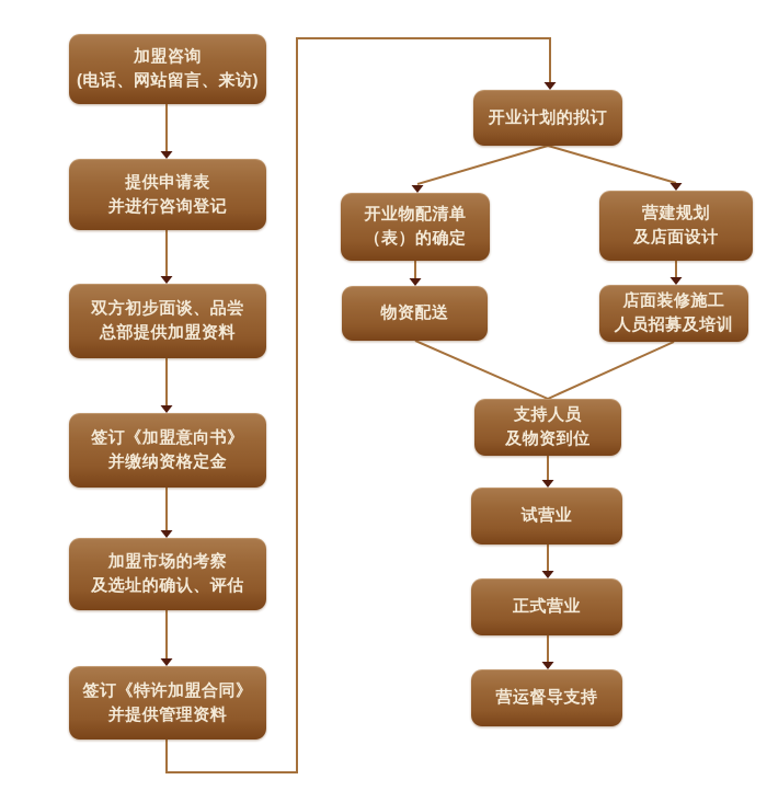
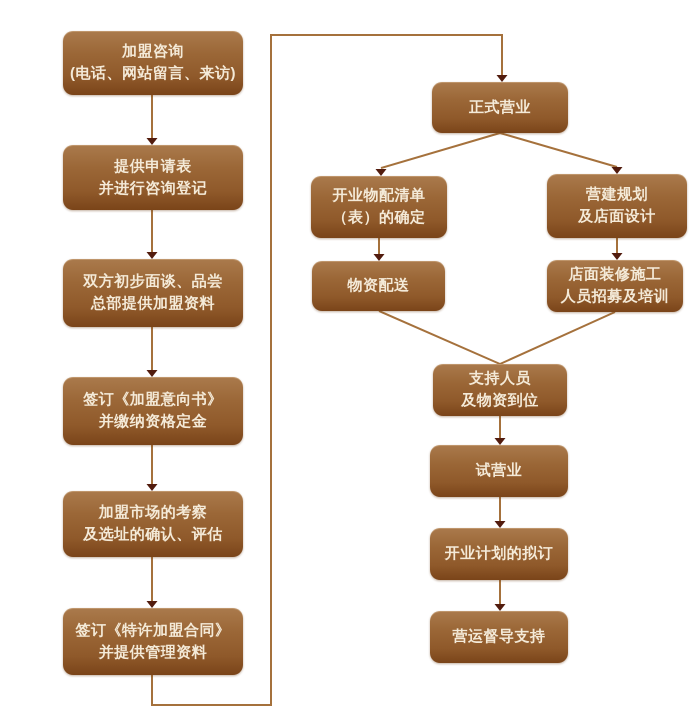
  加盟咨询
  (电话、网站留言、来访)
  提供申请表
  并进行咨询登记
  双方初步面谈、品尝
  总部提供加盟资料
  签订《加盟意向书》
  并缴纳资格定金
  加盟市场的考察
  及选址的确认、评估
  签订《特许加盟合同》
  并提供管理资料
- 开业计划的拟订
+ 正式营业
  开业物配清单
  （表）的确定
  营建规划
  及店面设计
  物资配送
  店面装修施工
  人员招募及培训
  支持人员
  及物资到位
  试营业
- 正式营业
+ 开业计划的拟订
  营运督导支持
